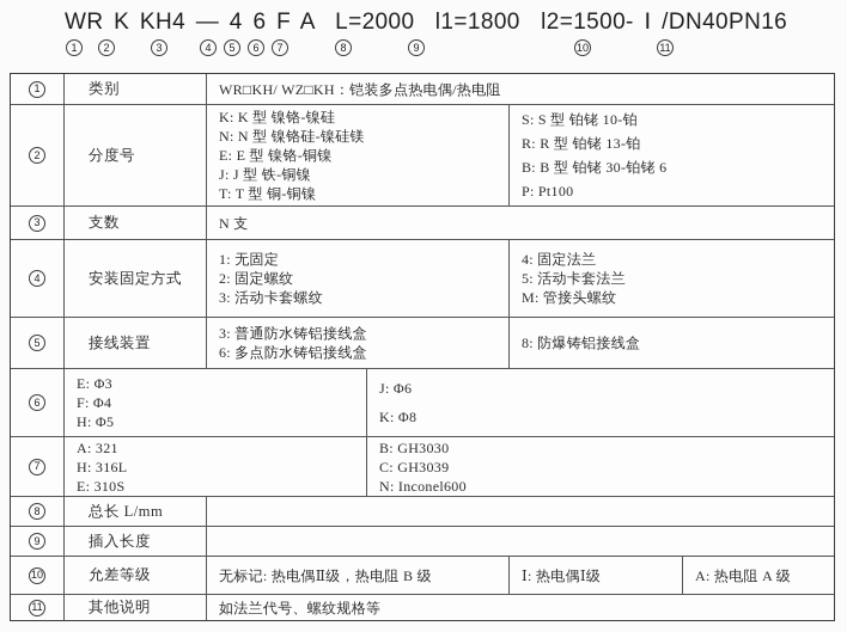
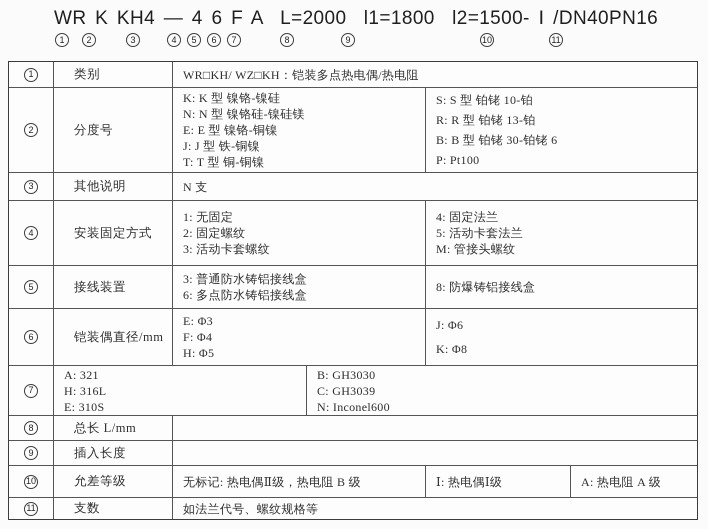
  WR K KH4 — 4 6 F A L=2000 l1=1800 l2=1500- Ⅰ /DN40PN16
  1
  2
  3
  4
  5
  6
  7
  8
  9
  10
  11
  1
  类别
  WR□KH/ WZ□KH：铠装多点热电偶/热电阻
  2
  分度号
  K: K 型 镍铬-镍硅
  N: N 型 镍铬硅-镍硅镁
  E: E 型 镍铬-铜镍
  J: J 型 铁-铜镍
  T: T 型 铜-铜镍
  S: S 型 铂铑 10-铂
  R: R 型 铂铑 13-铂
  B: B 型 铂铑 30-铂铑 6
  P: Pt100
  3
- 支数
+ 其他说明
  N 支
  4
  安装固定方式
  1: 无固定
  2: 固定螺纹
  3: 活动卡套螺纹
  4: 固定法兰
  5: 活动卡套法兰
  M: 管接头螺纹
  5
  接线装置
  3: 普通防水铸铝接线盒
  6: 多点防水铸铝接线盒
  8: 防爆铸铝接线盒
  6
+ 铠装偶直径/mm
  E: Φ3
  F: Φ4
  H: Φ5
  J: Φ6
  K: Φ8
  7
  A: 321
  H: 316L
  E: 310S
  B: GH3030
  C: GH3039
  N: Inconel600
  8
  总长 L/mm
  9
  插入长度
  10
  允差等级
  无标记: 热电偶Ⅱ级，热电阻 B 级
  Ⅰ: 热电偶Ⅰ级
  A: 热电阻 A 级
  11
- 其他说明
+ 支数
  如法兰代号、螺纹规格等
